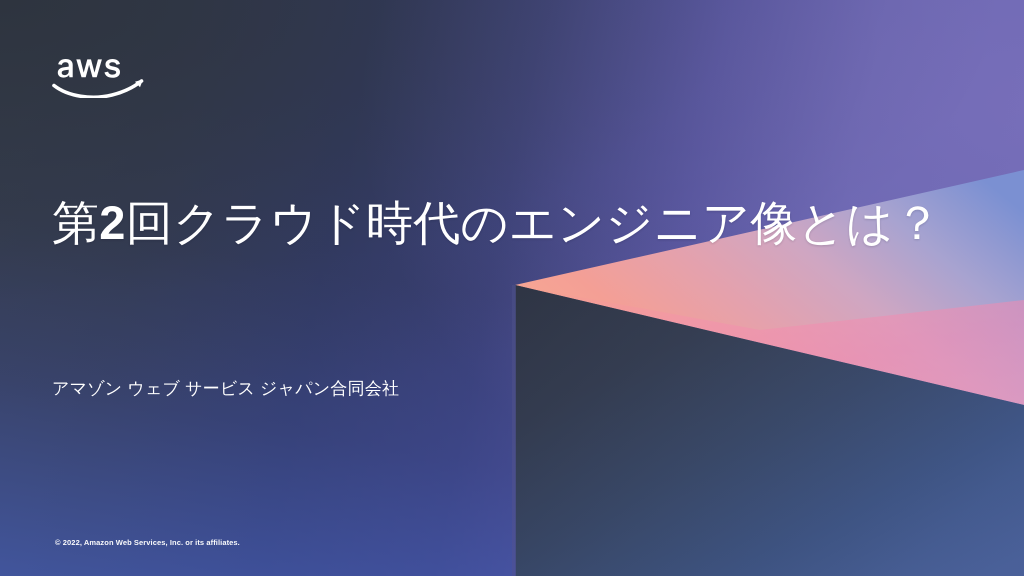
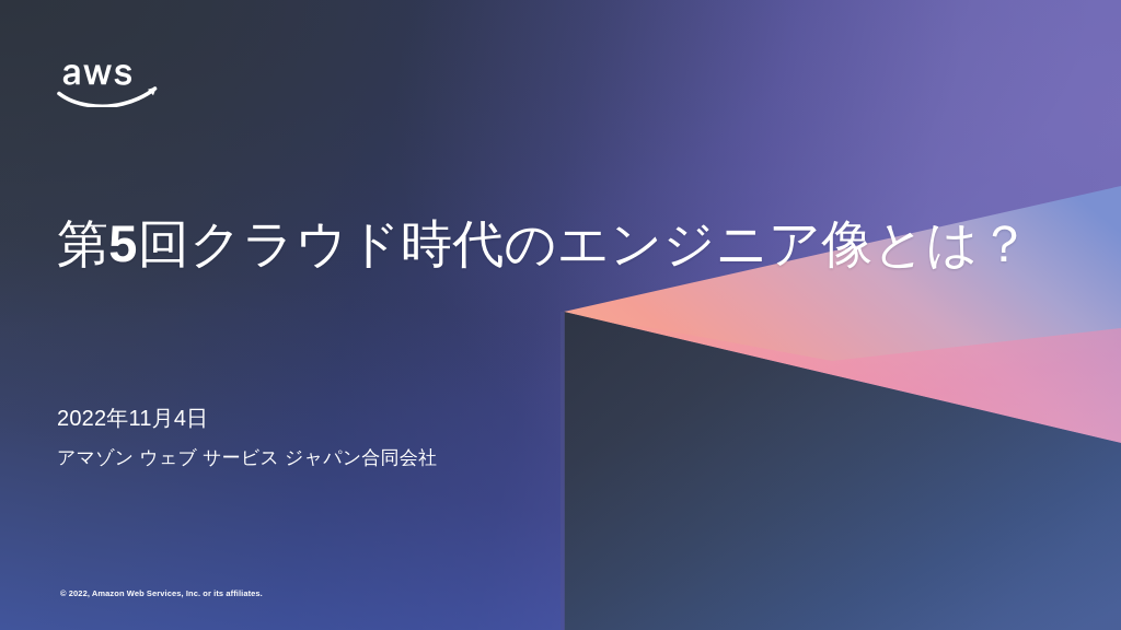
- 第2回クラウド時代のエンジニア像とは？
+ 第5回クラウド時代のエンジニア像とは？
+ 2022年11月4日
  アマゾン ウェブ サービス ジャパン合同会社
  © 2022, Amazon Web Services, Inc. or its affiliates.
